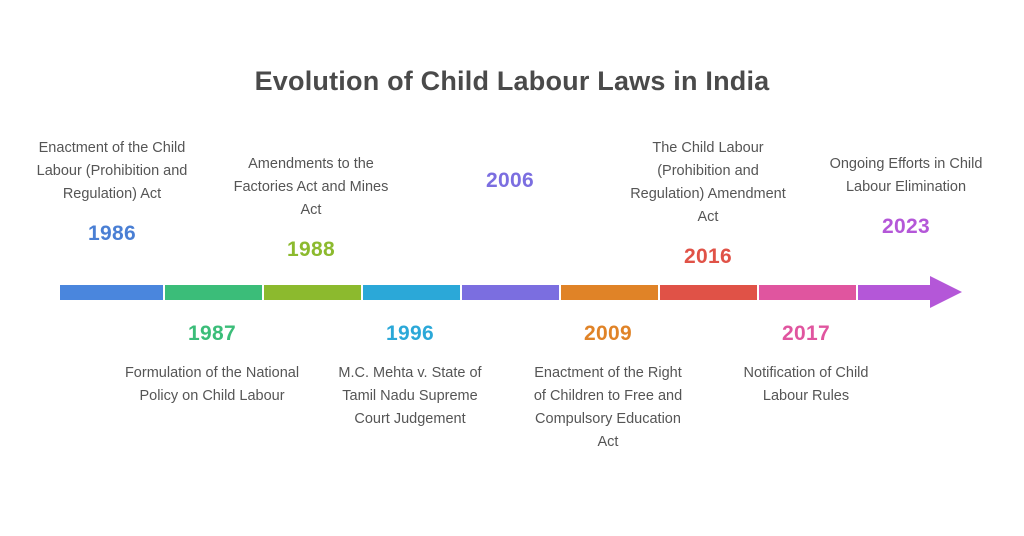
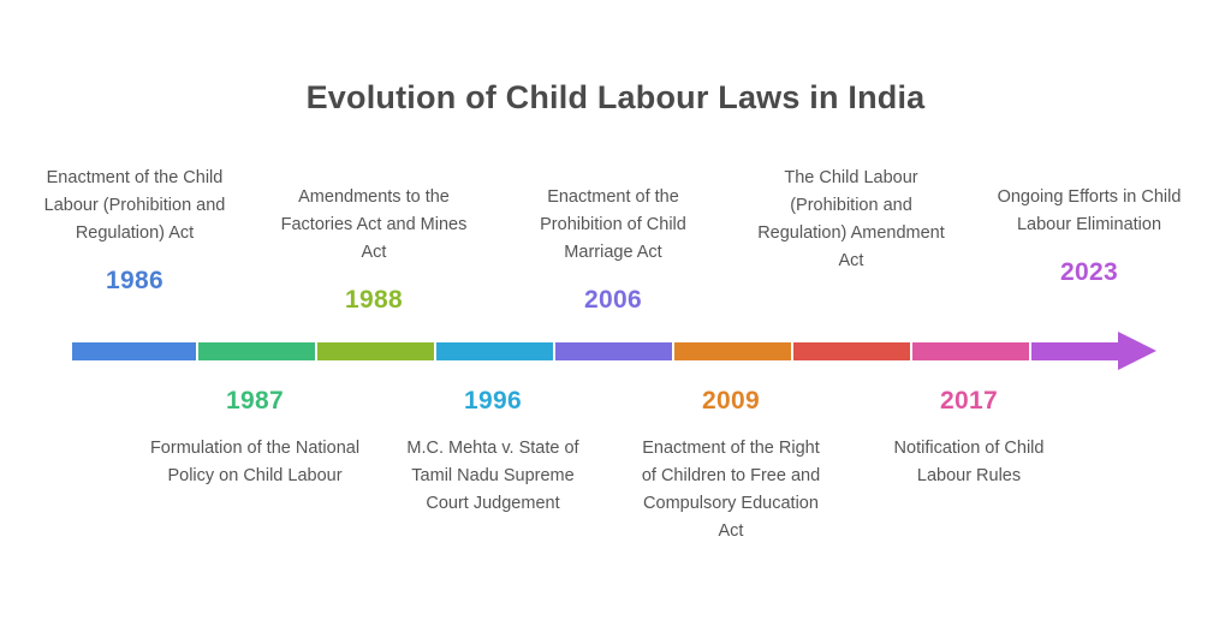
  Evolution of Child Labour Laws in India
  Enactment of the Child Labour (Prohibition and Regulation) Act
  1986
  Amendments to the Factories Act and Mines Act
  1988
+ Enactment of the Prohibition of Child Marriage Act
  2006
  The Child Labour (Prohibition and Regulation) Amendment Act
- 2016
  Ongoing Efforts in Child Labour Elimination
  2023
  1987
  Formulation of the National Policy on Child Labour
  1996
  M.C. Mehta v. State of Tamil Nadu Supreme Court Judgement
  2009
  Enactment of the Right of Children to Free and Compulsory Education Act
  2017
  Notification of Child Labour Rules
